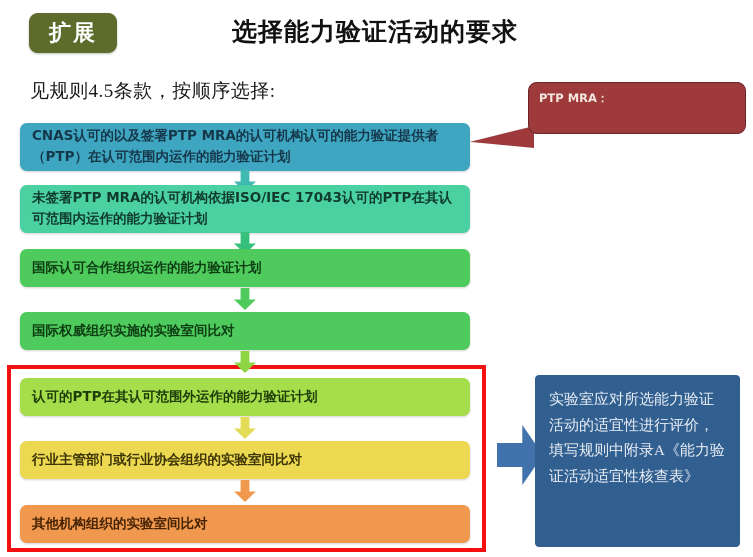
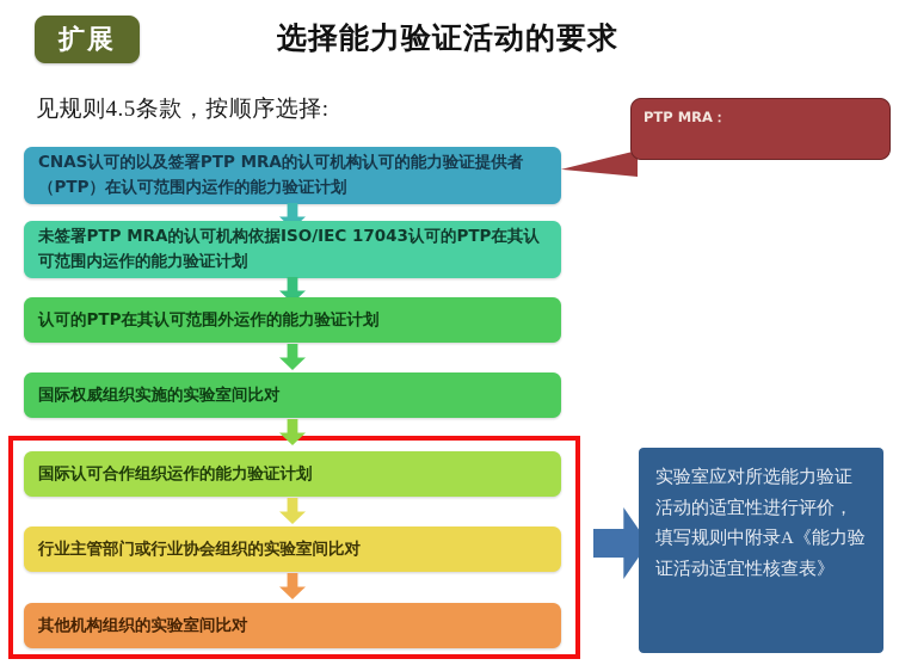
  扩展
  选择能力验证活动的要求
  见规则4.5条款，按顺序选择:
  PTP MRA：
  CNAS认可的以及签署PTP MRA的认可机构认可的能力验证提供者（PTP）在认可范围内运作的能力验证计划
  未签署PTP MRA的认可机构依据ISO/IEC 17043认可的PTP在其认可范围内运作的能力验证计划
- 国际认可合作组织运作的能力验证计划
+ 认可的PTP在其认可范围外运作的能力验证计划
  国际权威组织实施的实验室间比对
- 认可的PTP在其认可范围外运作的能力验证计划
+ 国际认可合作组织运作的能力验证计划
  行业主管部门或行业协会组织的实验室间比对
  其他机构组织的实验室间比对
  实验室应对所选能力验证活动的适宜性进行评价，填写规则中附录A《能力验证活动适宜性核查表》
